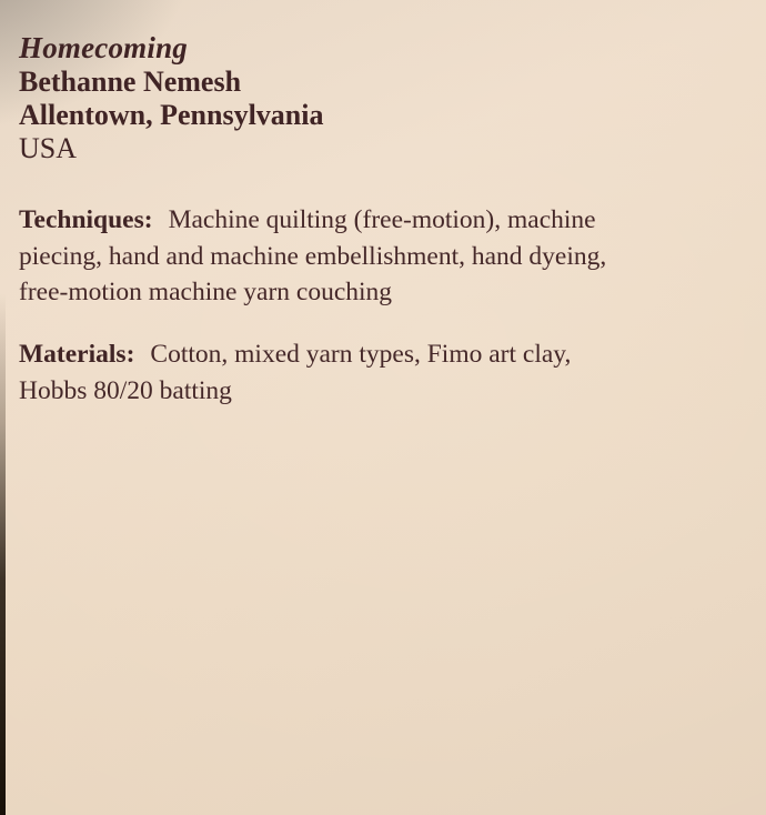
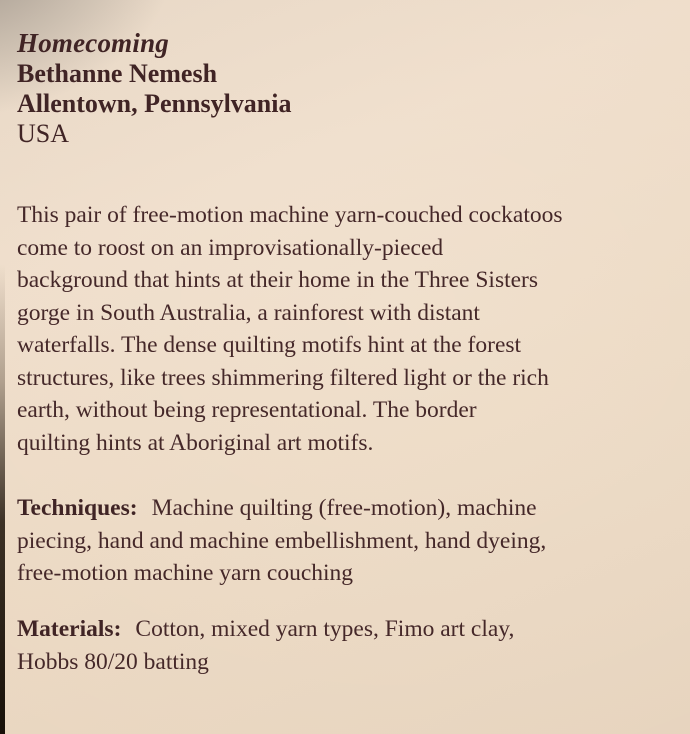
  Homecoming
  Bethanne Nemesh
  Allentown, Pennsylvania
  USA
+ This pair of free-motion machine yarn-couched cockatoos
+ come to roost on an improvisationally-pieced
+ background that hints at their home in the Three Sisters
+ gorge in South Australia, a rainforest with distant
+ waterfalls. The dense quilting motifs hint at the forest
+ structures, like trees shimmering filtered light or the rich
+ earth, without being representational. The border
+ quilting hints at Aboriginal art motifs.
  Techniques: Machine quilting (free-motion), machine
  piecing, hand and machine embellishment, hand dyeing,
  free-motion machine yarn couching
  Materials: Cotton, mixed yarn types, Fimo art clay,
  Hobbs 80/20 batting
